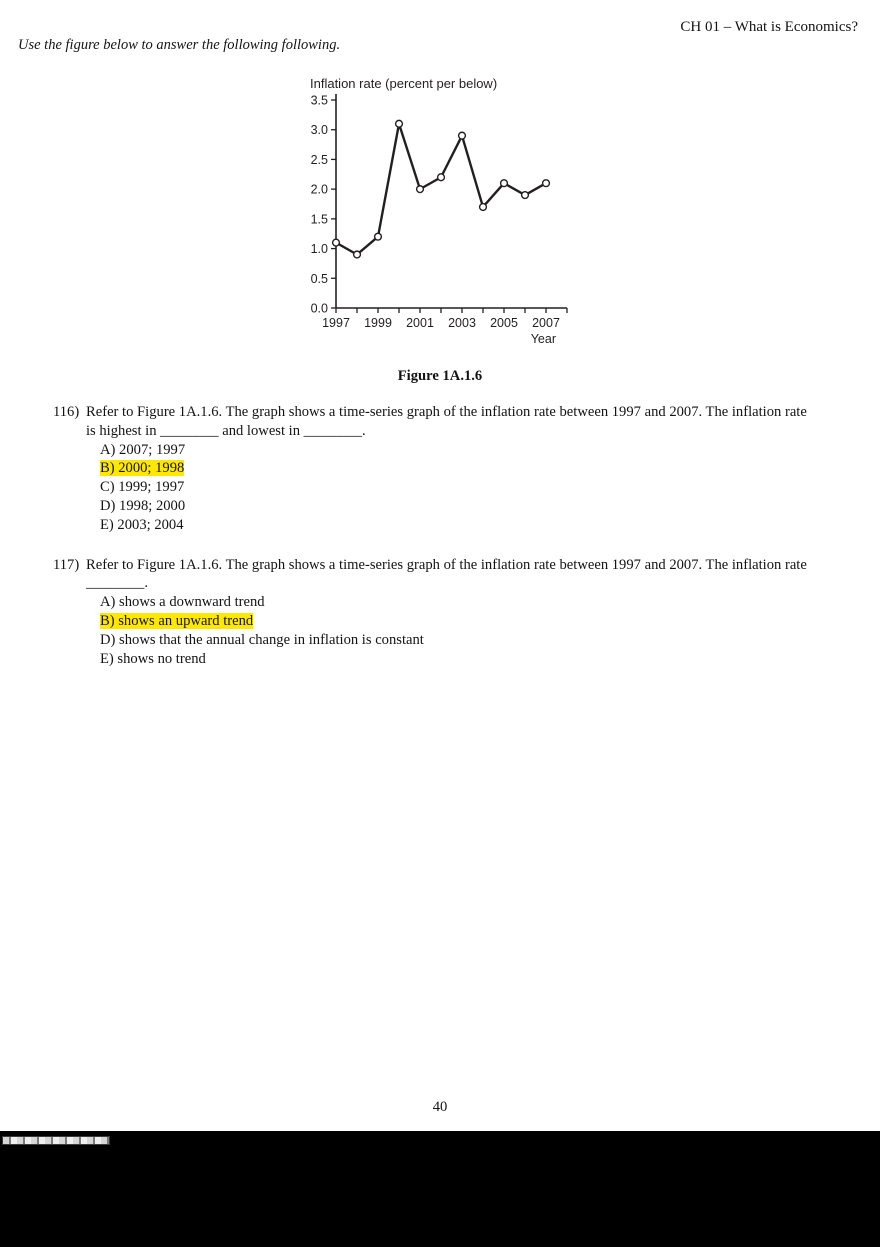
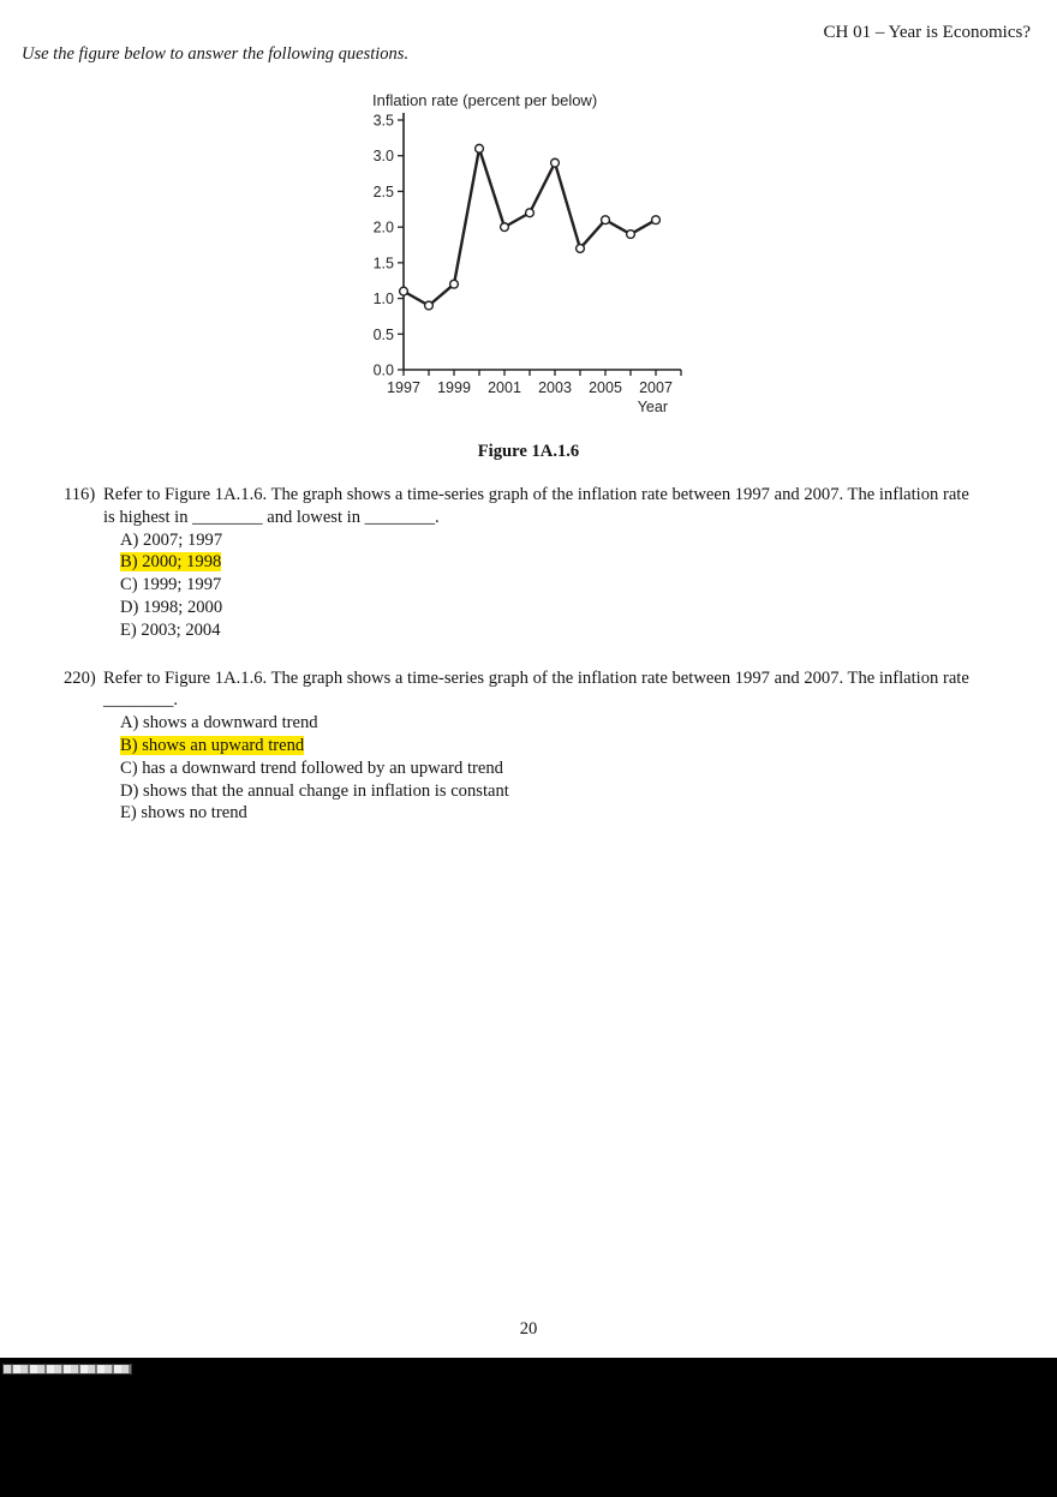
- CH 01 – What is Economics?
+ CH 01 – Year is Economics?
- Use the figure below to answer the following following.
+ Use the figure below to answer the following questions.
  Inflation rate (percent per below)
  0.0
  0.5
  1.0
  1.5
  2.0
  2.5
  3.0
  3.5
  1997
  1999
  2001
  2003
  2005
  2007
  Year
  Figure 1A.1.6
  116)
  Refer to Figure 1A.1.6. The graph shows a time-series graph of the inflation rate between 1997 and 2007. The inflation rate
  is highest in ________ and lowest in ________.
  A) 2007; 1997
  B) 2000; 1998
  C) 1999; 1997
  D) 1998; 2000
  E) 2003; 2004
- 117)
+ 220)
  Refer to Figure 1A.1.6. The graph shows a time-series graph of the inflation rate between 1997 and 2007. The inflation rate
  ________.
  A) shows a downward trend
  B) shows an upward trend
+ C) has a downward trend followed by an upward trend
  D) shows that the annual change in inflation is constant
  E) shows no trend
- 40
+ 20
